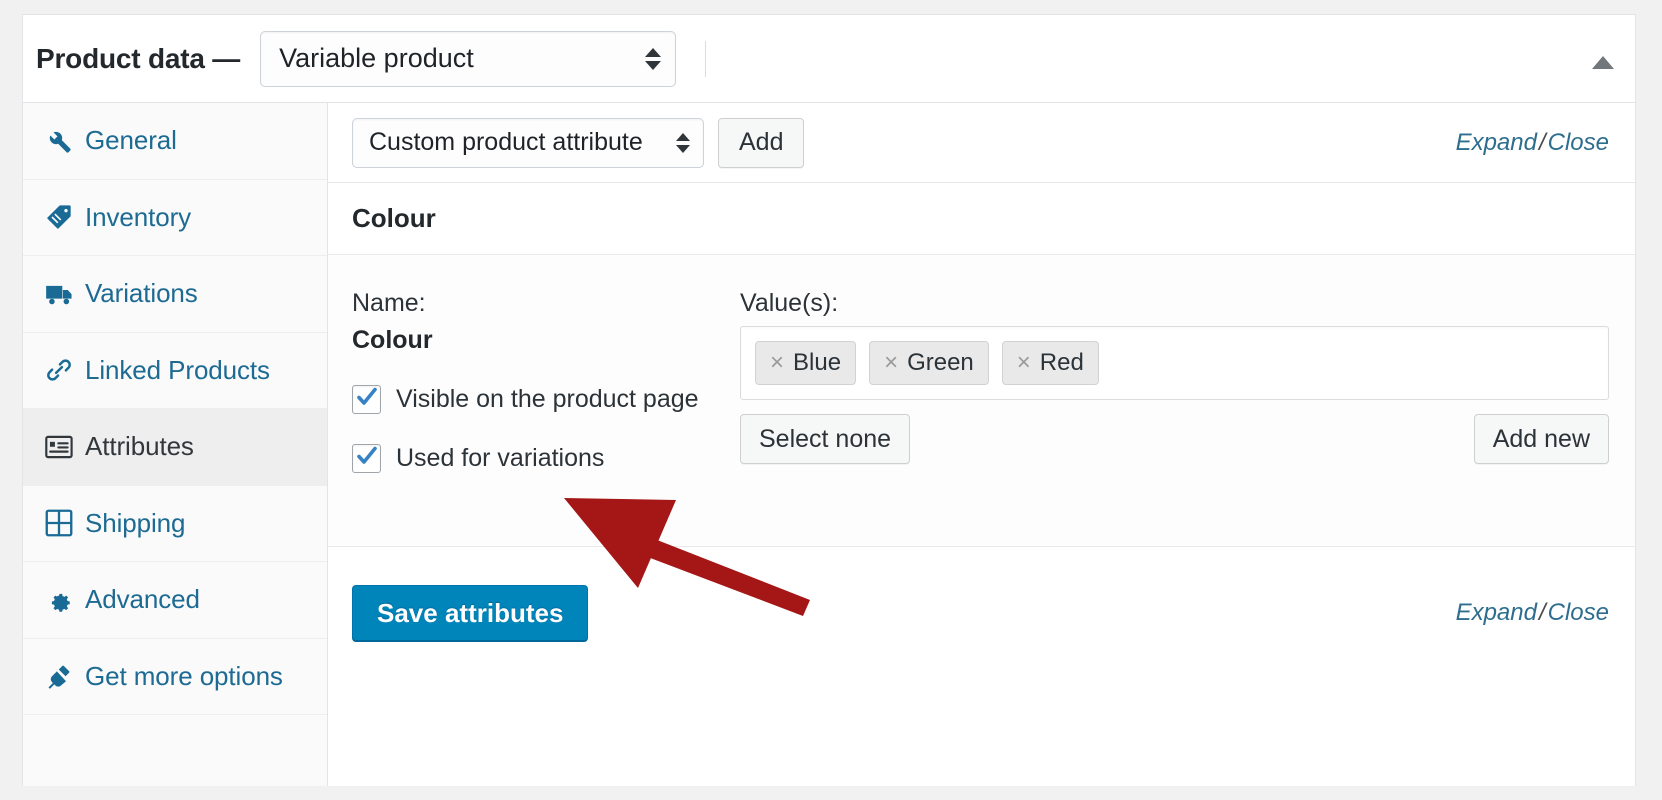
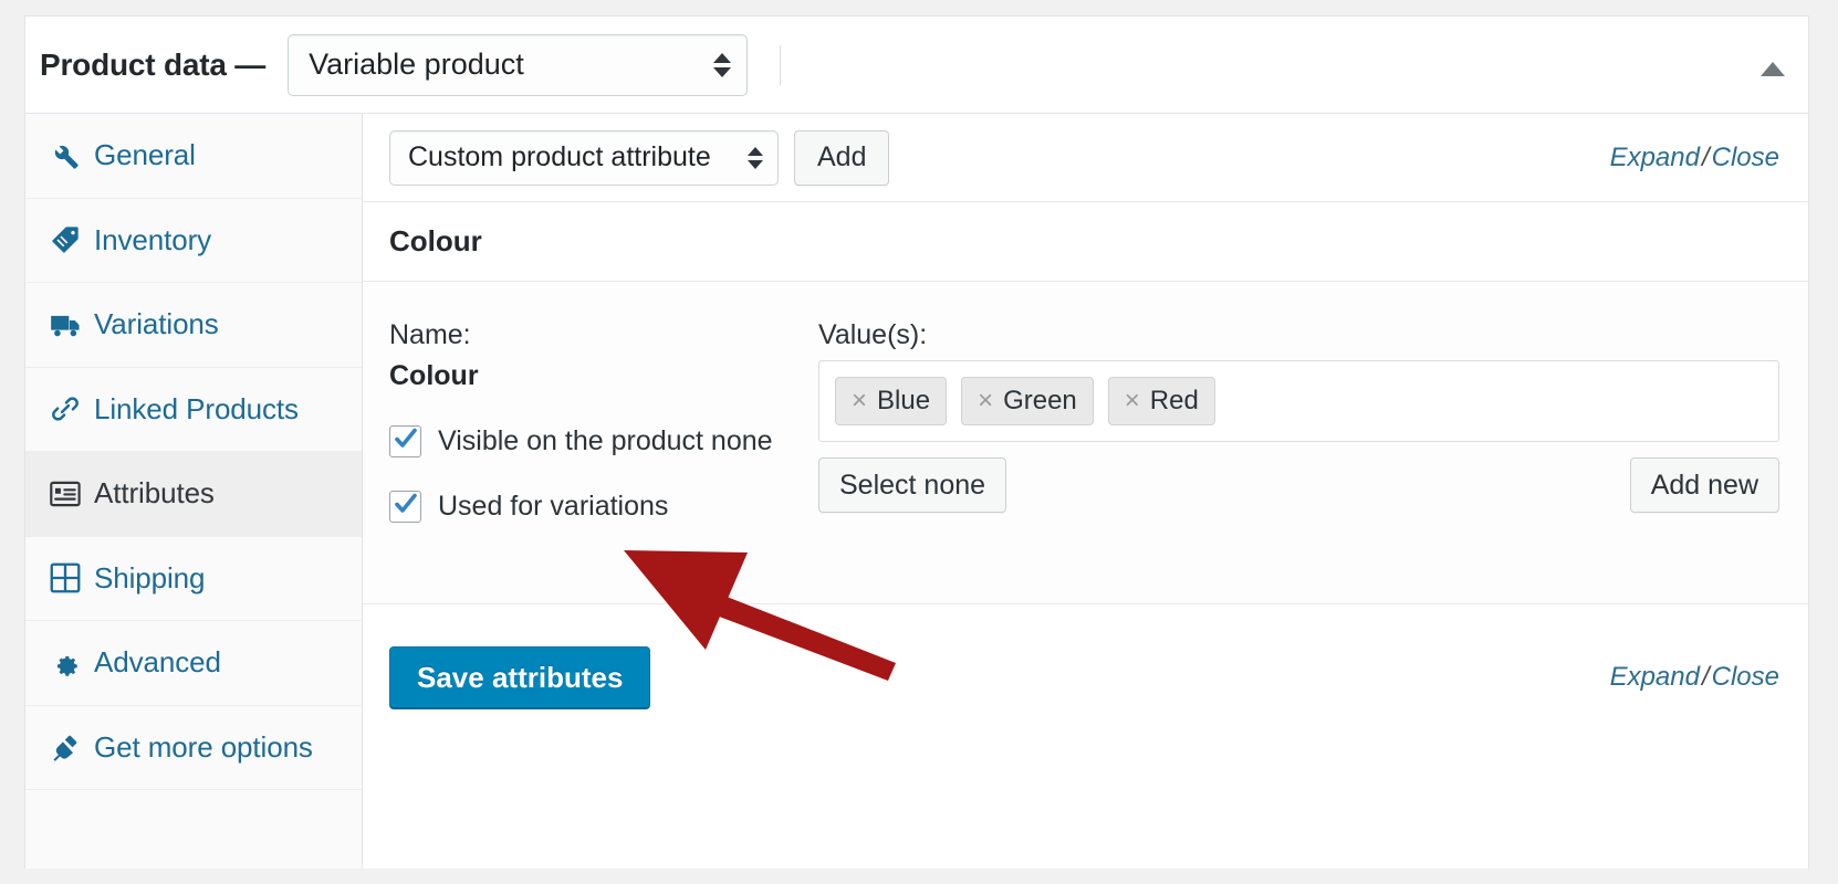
  Product data —
  Variable product
  General
  Inventory
  Variations
  Linked Products
  Attributes
  Shipping
  Advanced
  Get more options
  Custom product attribute
  Add
  Expand/Close
  Colour
  Name:
  Colour
- Visible on the product page
+ Visible on the product none
  Used for variations
  Value(s):
  ×
  Blue
  ×
  Green
  ×
  Red
  Select none
  Add new
  Save attributes
  Expand/Close
